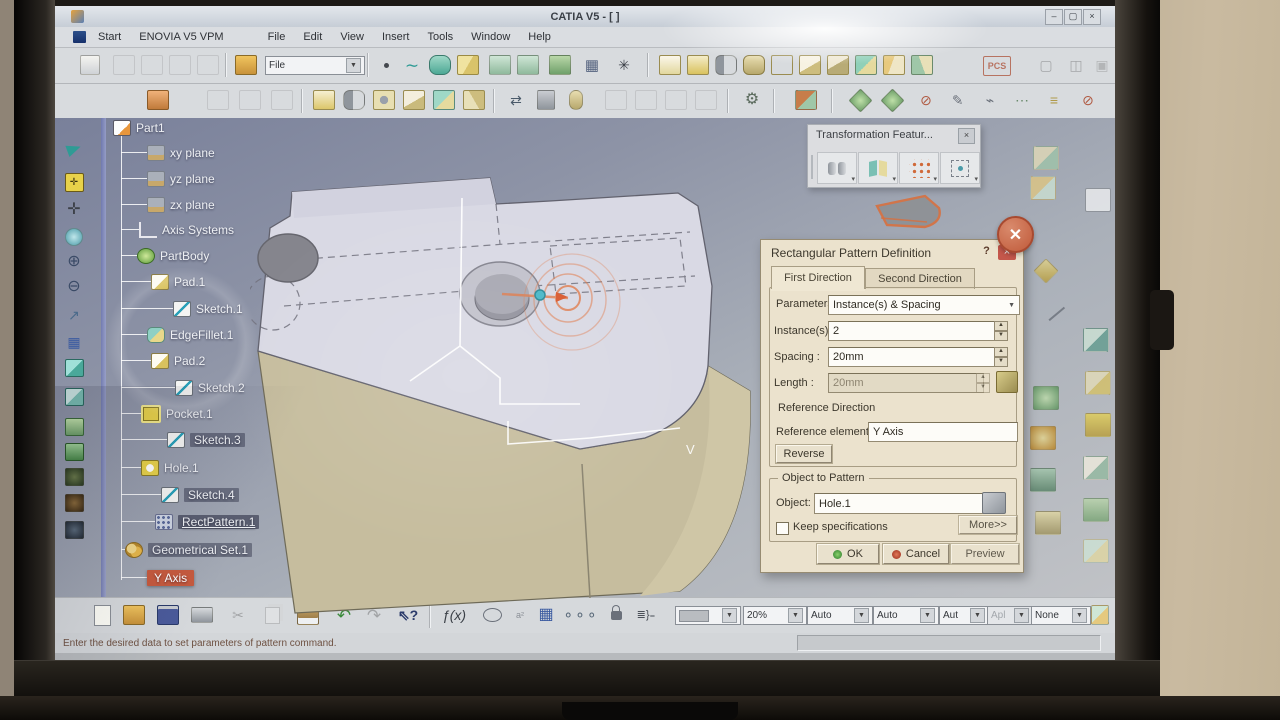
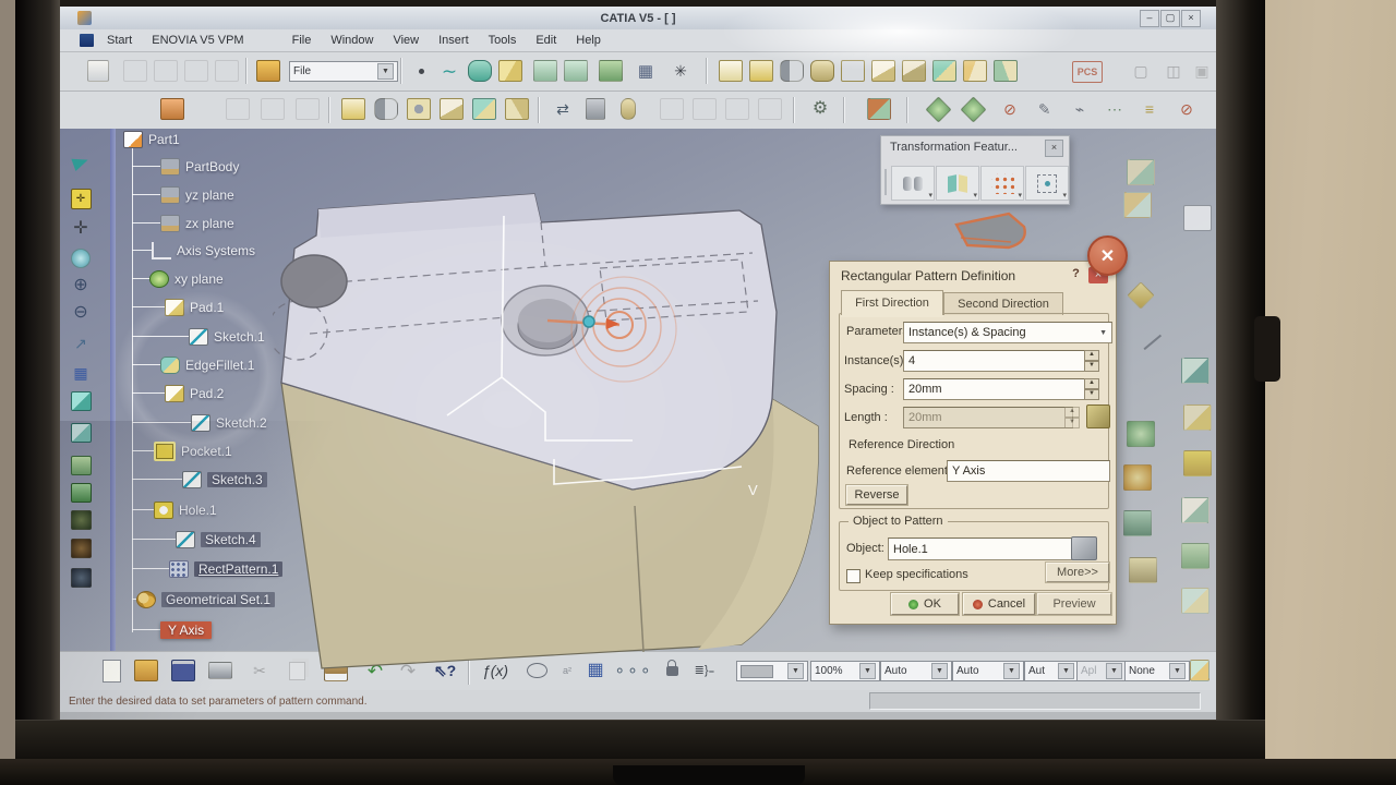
  CATIA V5 - [ ]
  –
  ▢
  ×
  Start
  ENOVIA V5 VPM
  File
- Edit
+ Window
  View
  Insert
  Tools
- Window
+ Edit
  Help
  File
  ∼
  ▦
  ✳
  PCS
  ▢
  ◫
  ▣
  ⇄
  ⚙
  ⊘
  ⌁
  ⋯
  ≡
  ⊘
  ✛
  ✛
  ⊕
  ⊖
  ↗
  ▦
  Part1
- xy plane
+ PartBody
  yz plane
  zx plane
  Axis System
- PartBody
+ xy plane
  Transformation Featur...
  ×
  ✕
  Rectangular Pattern Definition
  ?
  ×
  First Direction
  Second Direction
  Parameter
  Instance(s) & Spacing
  Instance(s)
- 2
+ 4
  Spacing :
  20mm
  Length :
  20mm
  Reference Direction
  Reference elemen
  Y Axis
  Reverse
  Object to Pattern
  Object:
  Hole.1
  Keep specifications
  More>>
  OK
  Cancel
  Preview
  ↷
  ⇖?
  ƒ(x)
  a²
  ▦
  ⚬⚬⚬
  ≣}₌
- 20%
+ 100%
  Auto
  Auto
  Aut
  Apl
  None
